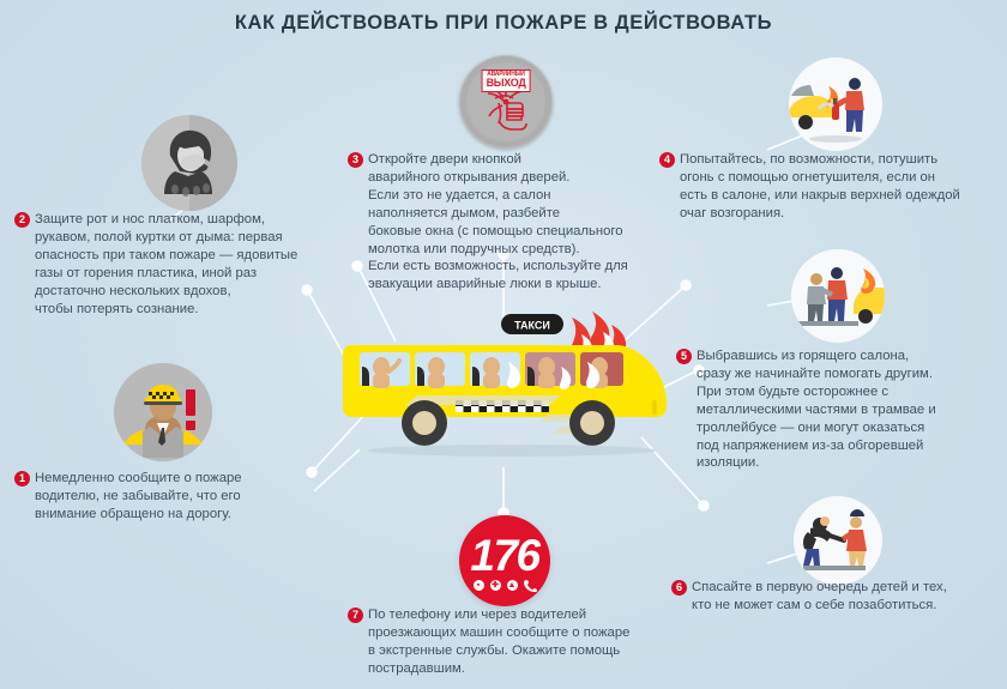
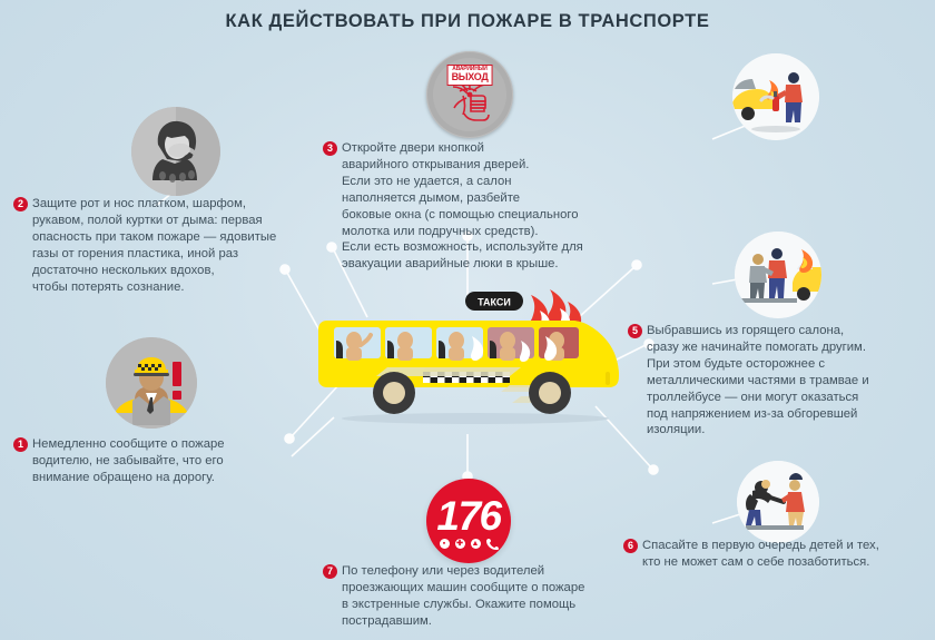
- КАК ДЕЙСТВОВАТЬ ПРИ ПОЖАРЕ В ДЕЙСТВОВАТЬ
+ КАК ДЕЙСТВОВАТЬ ПРИ ПОЖАРЕ В ТРАНСПОРТЕ
  ВЫХОД
  ТАКСИ
  176
  1
  Немедленно сообщите о пожаре
  водителю, не забывайте, что его
  внимание обращено на дорогу.
  2
  Защите рот и нос платком, шарфом,
  рукавом, полой куртки от дыма: первая
  опасность при таком пожаре — ядовитые
  газы от горения пластика, иной раз
  достаточно нескольких вдохов,
  чтобы потерять сознание.
  3
  Откройте двери кнопкой
  аварийного открывания дверей.
  Если это не удается, а салон
  наполняется дымом, разбейте
  боковые окна (с помощью специального
  молотка или подручных средств).
  Если есть возможность, используйте для
  эвакуации аварийные люки в крыше.
- 4
- Попытайтесь, по возможности, потушить
- огонь с помощью огнетушителя, если он
- есть в салоне, или накрыв верхней одеждой
- очаг возгорания.
  5
  Выбравшись из горящего салона,
  сразу же начинайте помогать другим.
  При этом будьте осторожнее с
  металлическими частями в трамвае и
  троллейбусе — они могут оказаться
  под напряжением из-за обгоревшей
  изоляции.
  6
  Спасайте в первую очередь детей и тех,
  кто не может сам о себе позаботиться.
  7
  По телефону или через водителей
  проезжающих машин сообщите о пожаре
  в экстренные службы. Окажите помощь
  пострадавшим.
